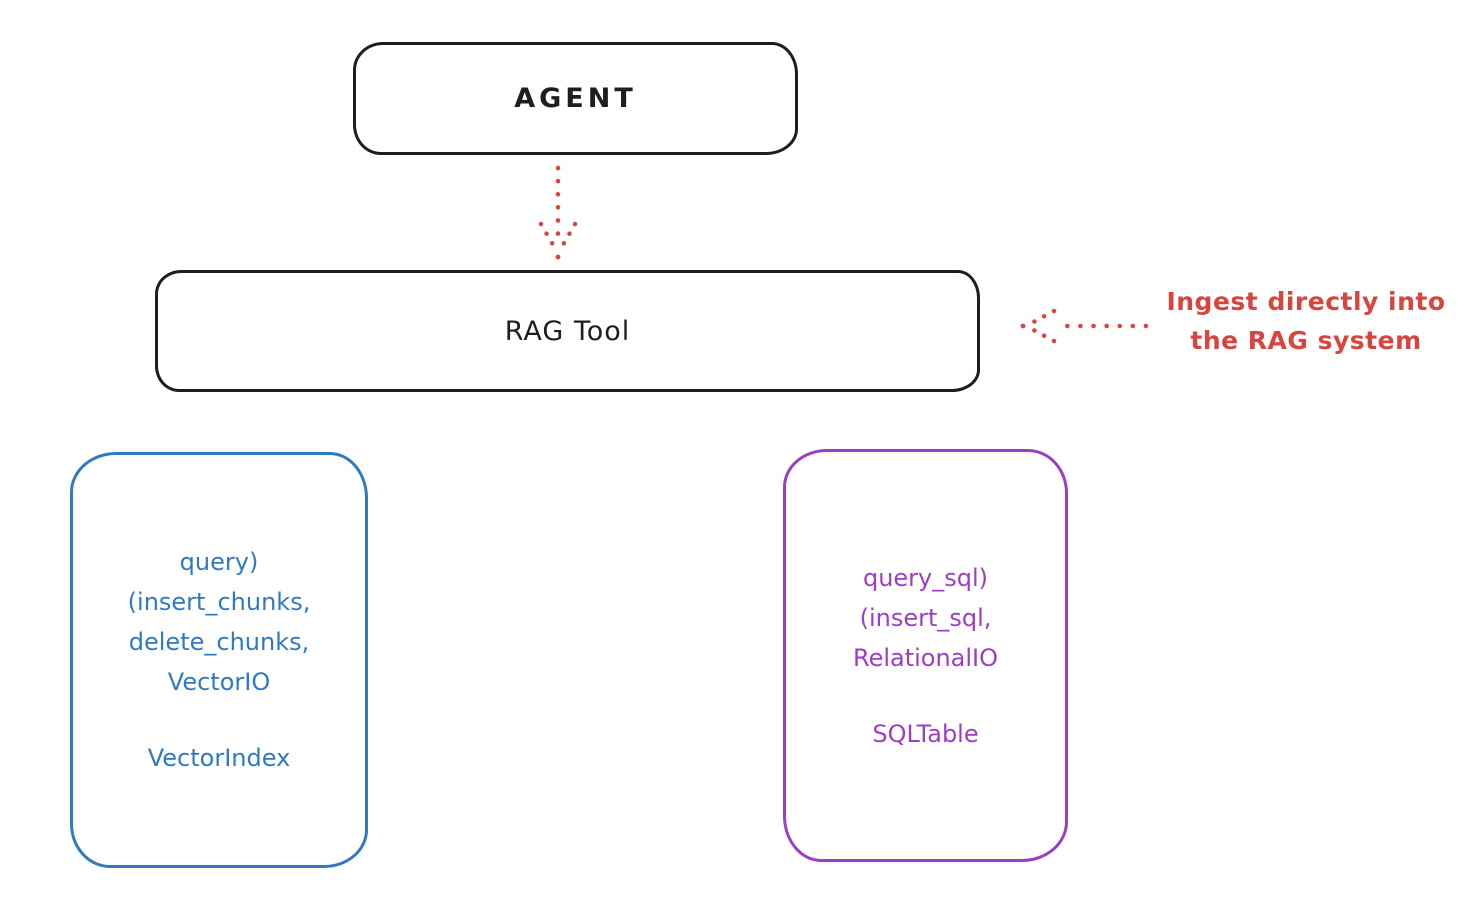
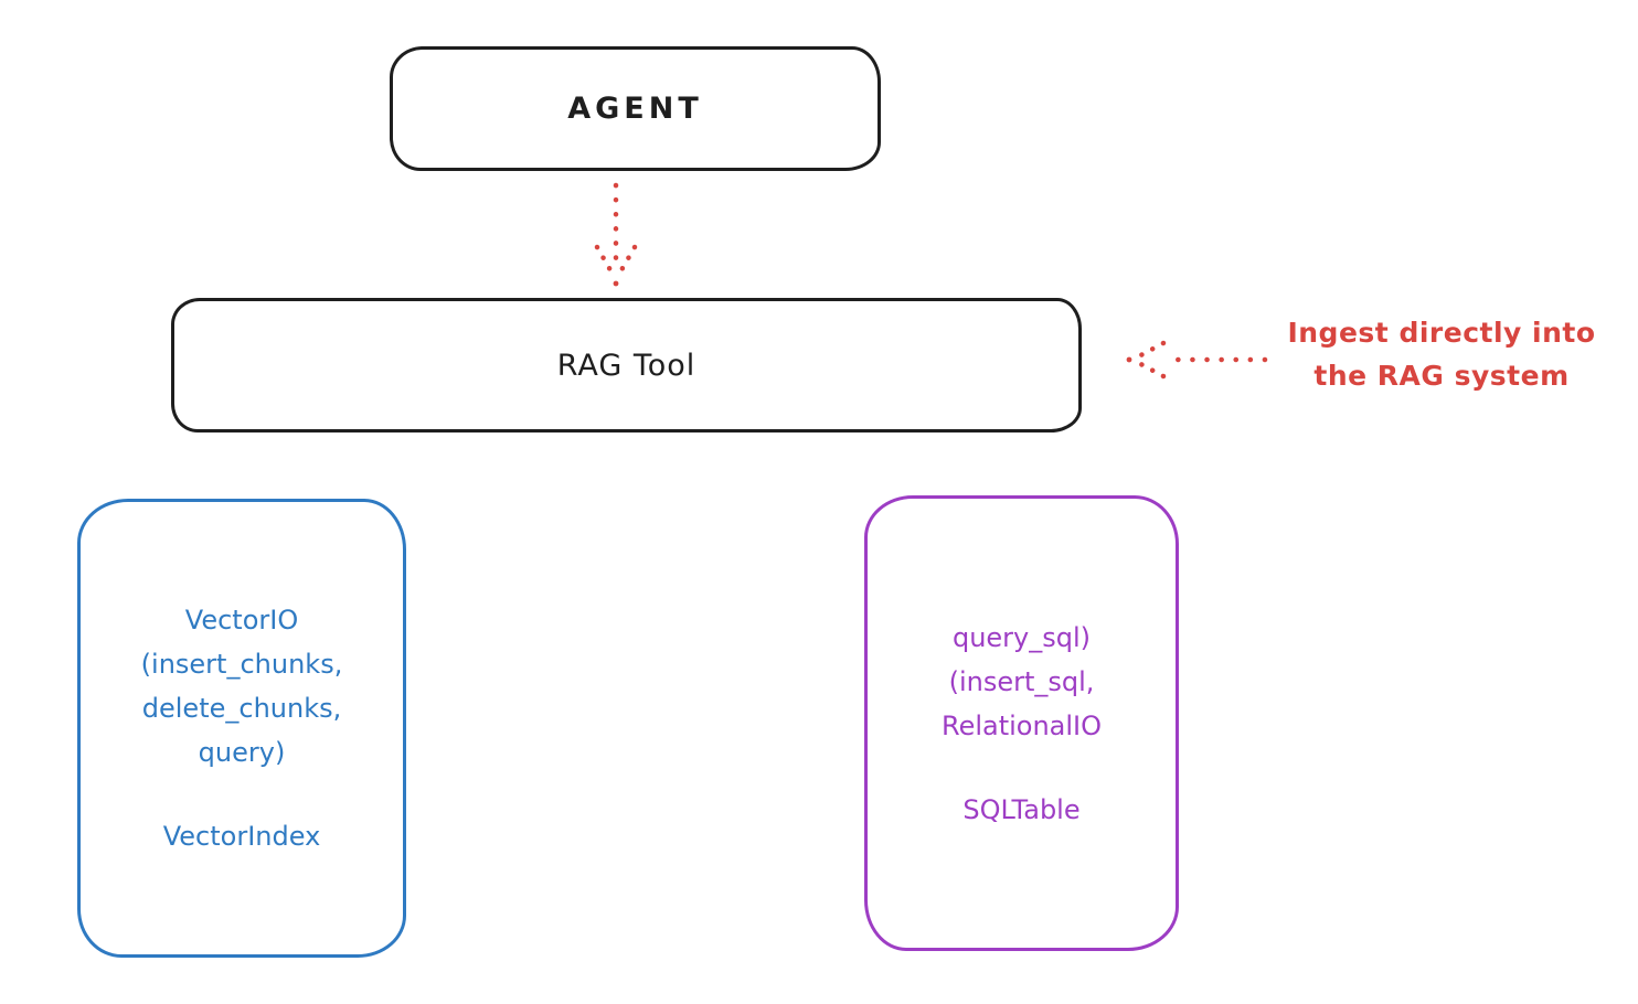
  AGENT
  RAG Tool
  Ingest directly into
  the RAG system
- query)
+ VectorIO
  (insert_chunks,
  delete_chunks,
- VectorIO
+ query)
  VectorIndex
  query_sql)
  (insert_sql,
  RelationalIO
  SQLTable
